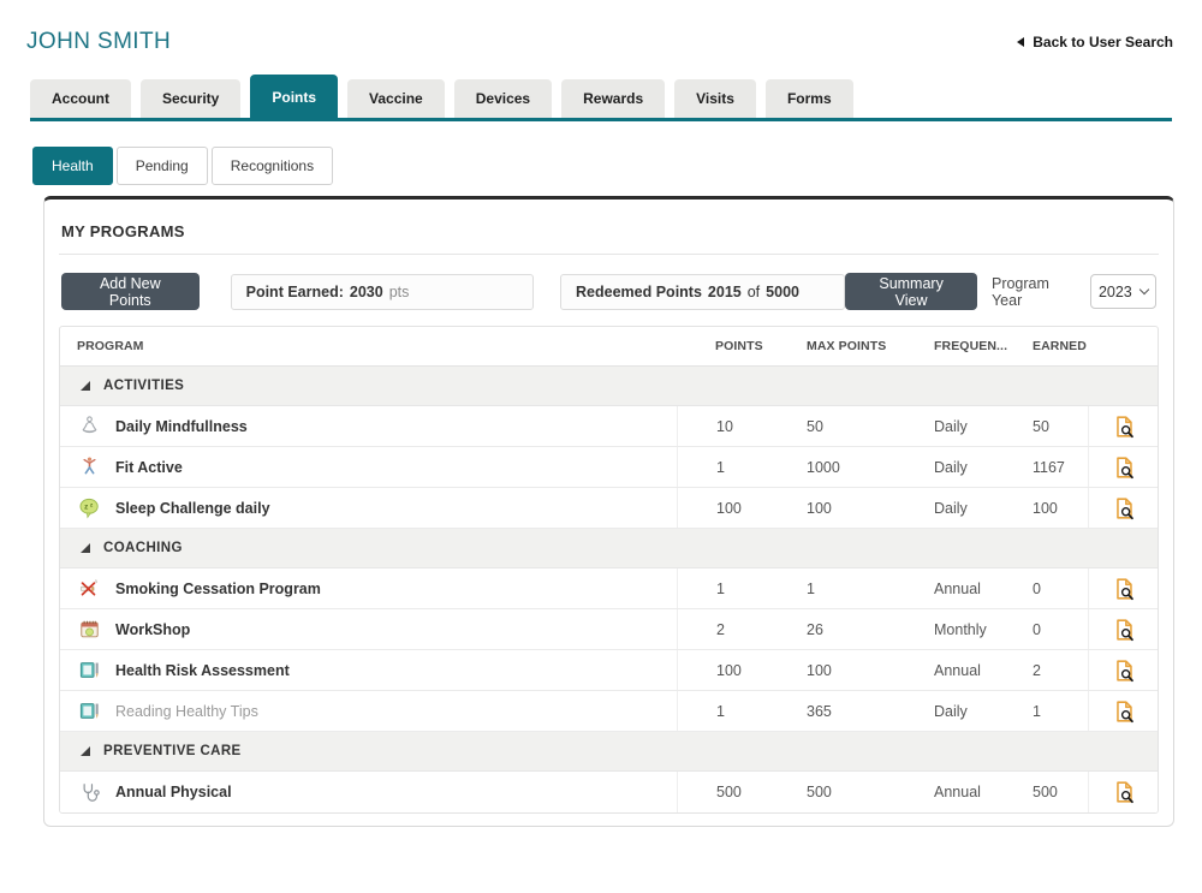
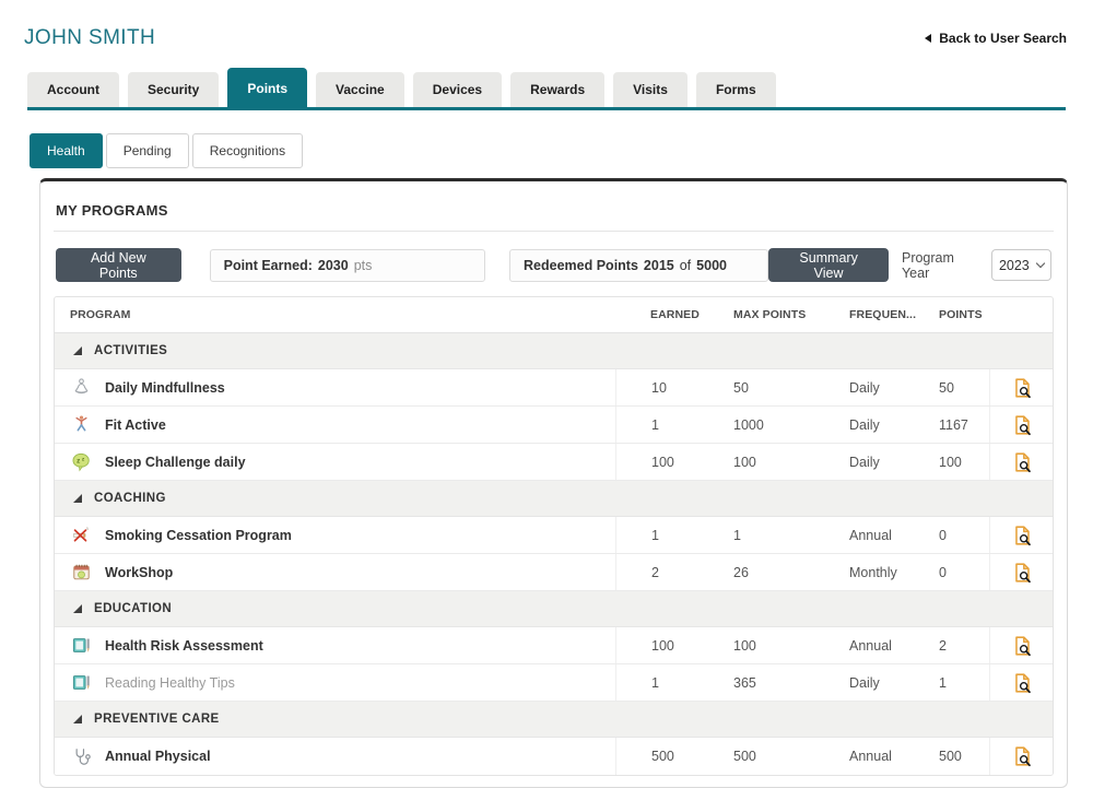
  JOHN SMITH
  Back to User Search
  Account
  Security
  Points
  Vaccine
  Devices
  Rewards
  Visits
  Forms
  Health
  Pending
  Recognitions
  MY PROGRAMS
  Add New Points
  Point Earned:
  2030
  pts
  Redeemed Points
  2015
  of
  5000
  Summary View
  Program Year
  2023
  PROGRAM
- POINTS
+ EARNED
  MAX POINTS
  FREQUEN
- EARNED
+ POINTS
  ACTIVITIES
  Daily Mindfullness
  10
  50
  Daily
  50
  Fit Active
  1
  1000
  Daily
  1167
  Sleep Challenge daily
  100
  100
  Daily
  100
  COACHING
  Smoking Cessation Program
  1
  1
  Annual
  0
  WorkShop
  2
  26
  Monthly
  0
+ EDUCATION
  Health Risk Assessment
  100
  100
  Annual
  2
  Reading Healthy Tips
  1
  365
  Daily
  1
  PREVENTIVE CARE
  Annual Physical
  500
  500
  Annual
  500
